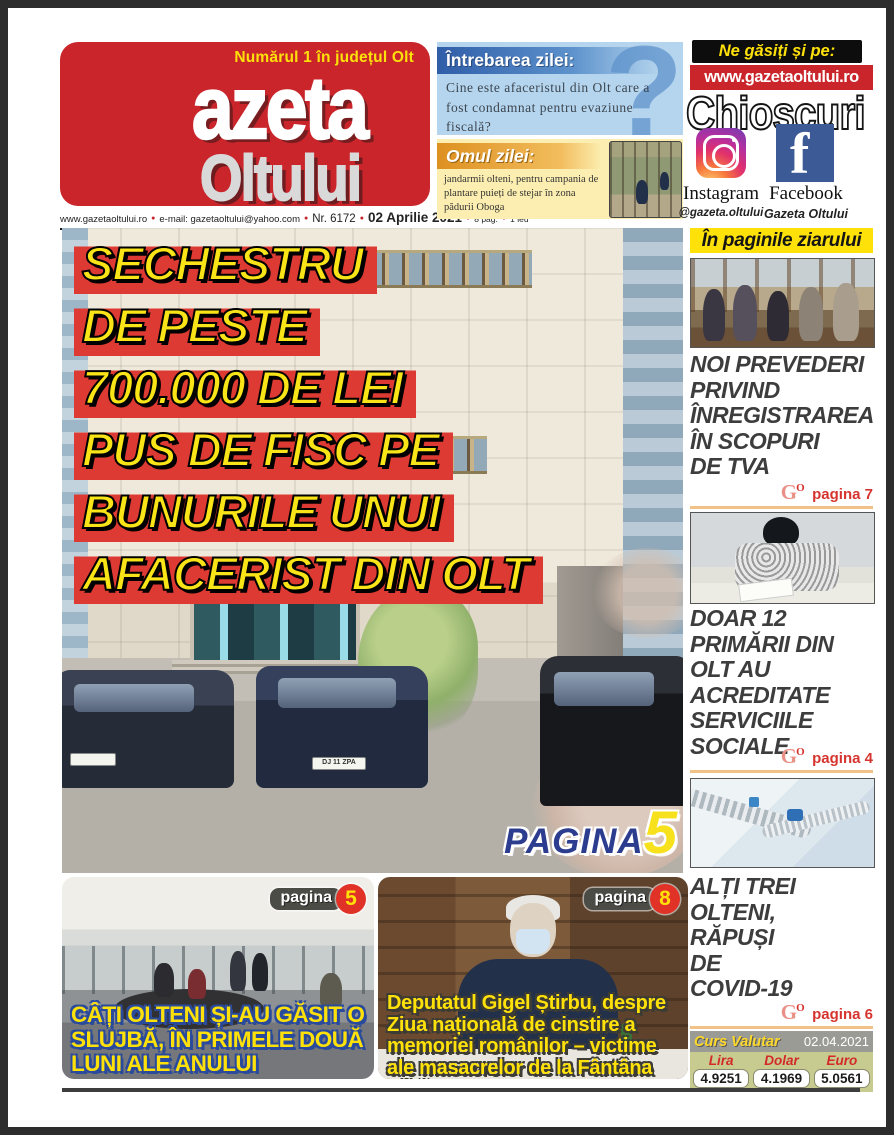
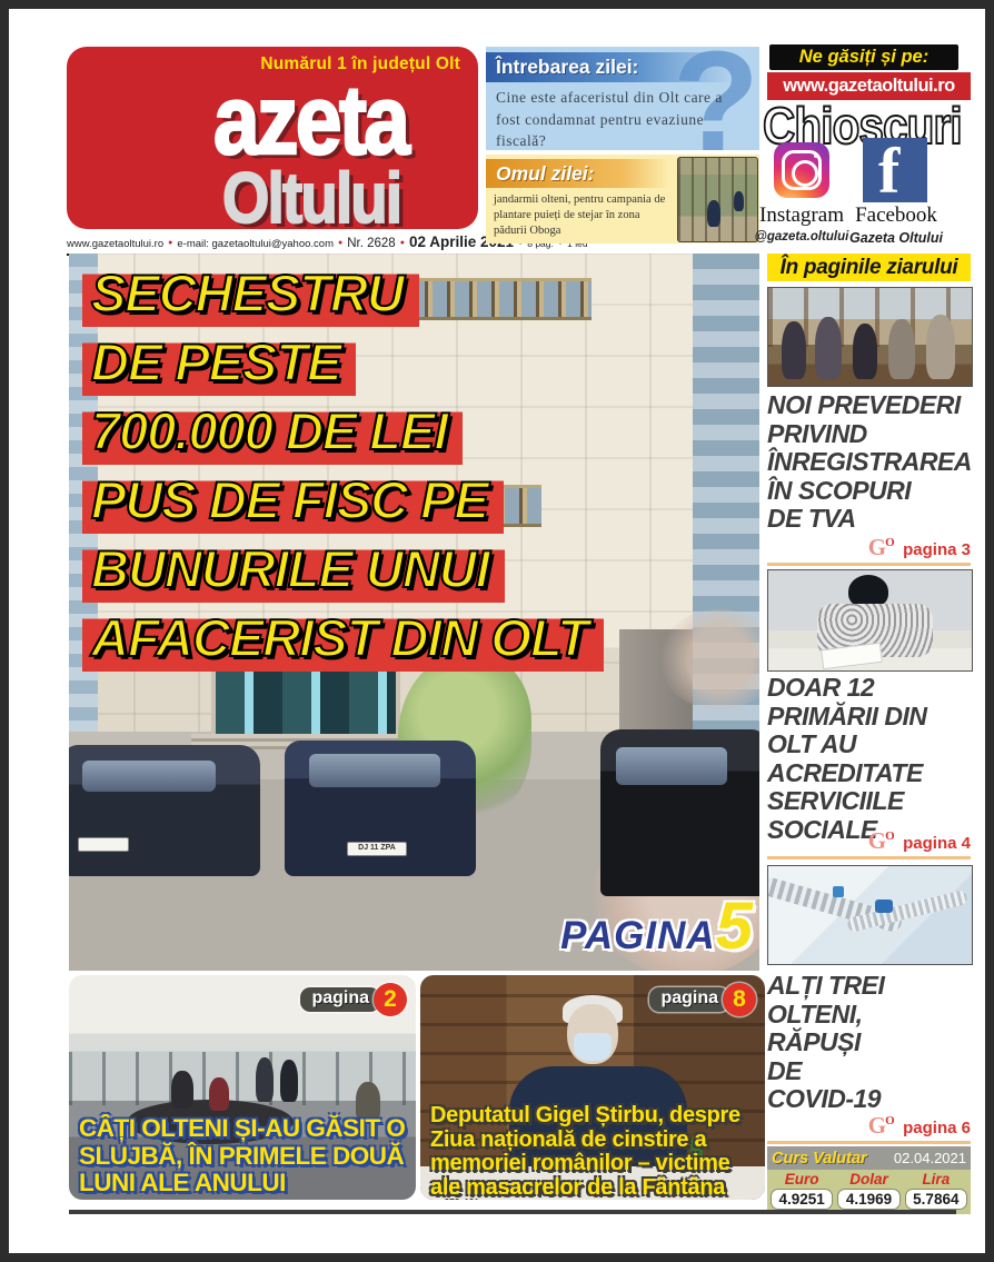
  Numărul 1 în județul Olt
  azeta
  Oltului
  www.gazetaoltului.ro
  e-mail: gazetaoltului@yahoo.com
- Nr. 6172
+ Nr. 2628
  02 Aprilie 2
  8 pag.
  1 leu
  ?
  Întrebarea zilei:
  Cine este afaceristul din Olt care a
  fost condamnat pentru evaziune
  fiscală?
  Omul zilei:
  jandarmii olteni, pentru campania de
  plantare puieți de stejar în zona
  pădurii Oboga
  PAGINA5
  SECHESTRU
  DE PESTE
  700.000 DE LEI
  PUS DE FISC PE
  BUNURILE UNUI
  AFACERIST DIN OLT
  Ne găsiți și pe:
  www.gazetaoltului.ro
  Chioșcuri
  f
  Instagram
  Facebook
  @gazeta.oltului
  Gazeta Oltului
  În paginile ziarului
  NOI PREVEDERI
  PRIVIND
  ÎNREGISTRAREA
  ÎN SCOPURI
  DE TVA
- GO pagina 7
+ GO pagina 3
  DOAR 12
  PRIMĂRII DIN
  OLT AU
  ACREDITATE
  SERVICIILE
  SOCIALE
  GO pagina 4
  ALȚI TREI
  OLTENI,
  RĂPUȘI
  DE
  COVID-19
  GO pagina 6
  Curs Valutar
  02.04.2021
- Lira
+ Euro
  Dolar
- Euro
+ Lira
  4.9251
  4.1969
- 5.0561
+ 5.7864
  pagina
- 5
+ 2
  CÂȚI OLTENI ȘI-AU GĂSIT O
  SLUJBĂ, ÎN PRIMELE DOUĂ
  LUNI ALE ANULUI
  pagina
  8
  Deputatul Gigel Știrbu, despre
  Ziua națională de cinstire a
  memoriei românilor – victime
  ale masacrelor de la Fântâna
